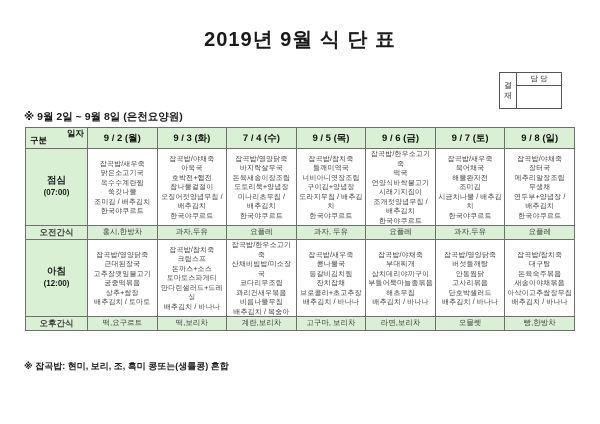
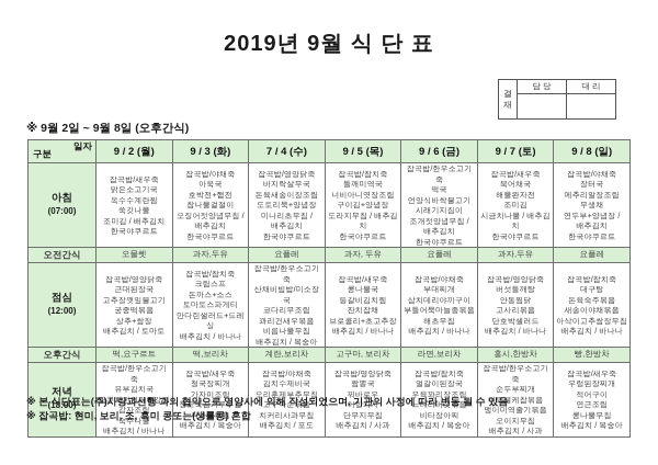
  2019년 9월 식 단 표
  결
  재
  담 당
+ 대 리
- ※ 9월 2일 ~ 9월 8일 (은천요양원)
+ ※ 9월 2일 ~ 9월 8일 (오후간식)
  일자 구분	9 / 2 (월)	9 / 3 (화)	7 / 4 (수)	9 / 5 (목)	9 / 6 (금)	9 / 7 (토)	9 / 8 (일)
- 점심(07:00)	잡곡밥/새우죽 맑은소고기국 옥수수계란찜 쑥갓나물 조미김 / 배추김치 한국야쿠르트	잡곡밥/야채죽 아욱국 호박전+햄전 참나물겉절이 오징어젓양념무침 / 배추김치 한국야쿠르트	잡곡밥/영양닭죽 바지락살무국 돈육새송이장조림 도토리묵+양념장 미나리초무침 / 배추김치 한국야쿠르트	잡곡밥/참치죽 들깨미역국 너비아니엿장조림 구이김+양념장 도라지무침 / 배추김치 한국야쿠르트	잡곡밥/한우소고기죽 떡국 언양식바싹불고기 시래기지짐이 조개젓양념무침 / 배추김치 한국야쿠르트	잡곡밥/새우죽 북어채국 해물완자전 조미김 시금치나물 / 배추김치 한국야쿠르트	잡곡밥/야채죽 장터국 메추리알장조림 무생채 연두부+양념장 / 배추김치 한국야쿠르트
+ 아침(07:00)	잡곡밥/새우죽 맑은소고기국 옥수수계란찜 쑥갓나물 조미김 / 배추김치 한국야쿠르트	잡곡밥/야채죽 아욱국 호박전+햄전 참나물겉절이 오징어젓양념무침 / 배추김치 한국야쿠르트	잡곡밥/영양닭죽 바지락살무국 돈육새송이장조림 도토리묵+양념장 미나리초무침 / 배추김치 한국야쿠르트	잡곡밥/참치죽 들깨미역국 너비아니엿장조림 구이김+양념장 도라지무침 / 배추김치 한국야쿠르트	잡곡밥/한우소고기죽 떡국 언양식바싹불고기 시래기지짐이 조개젓양념무침 / 배추김치 한국야쿠르트	잡곡밥/새우죽 북어채국 해물완자전 조미김 시금치나물 / 배추김치 한국야쿠르트	잡곡밥/야채죽 장터국 메추리알장조림 무생채 연두부+양념장 / 배추김치 한국야쿠르트
- 오전간식	홍시,한방차	과자,두유	요플레	과자, 두유	요플레	과자,두유	요플레
+ 오전간식	오믈렛	과자,두유	요플레	과자, 두유	요플레	과자,두유	요플레
- 아침(12:00)	잡곡밥/영양닭죽 근대된장국 고추장깻잎불고기 궁중떡볶음 상추+쌈장 배추김치 / 토마토	잡곡밥/참치죽 크림스프 돈까스+소스 토마토스파게티 만다린샐러드+드레싱 배추김치 / 바나나	잡곡밥/한우소고기죽 산채비빔밥/미소장국 코다리무조림 꽈리건새우볶음 비름나물무침 배추김치 / 복숭아	잡곡밥/새우죽 콩나물국 등갈비김치찜 잔치잡채 브로콜리+초고추장 배추김치 / 바나나	잡곡밥/야채죽 부대찌개 삼치데리야끼구이 부들어묵마늘종볶음 해초무침 배추김치 / 바나나	잡곡밥/영양닭죽 버섯들깨탕 안동찜닭 고사리볶음 단호박샐러드 배추김치 / 바나나	잡곡밥/참치죽 대구탕 돈육숙주볶음 새송이야채볶음 아삭이고추쌈장무침 배추김치 / 바나나
+ 점심(12:00)	잡곡밥/영양닭죽 근대된장국 고추장깻잎불고기 궁중떡볶음 상추+쌈장 배추김치 / 토마토	잡곡밥/참치죽 크림스프 돈까스+소스 토마토스파게티 만다린샐러드+드레싱 배추김치 / 바나나	잡곡밥/한우소고기죽 산채비빔밥/미소장국 코다리무조림 꽈리건새우볶음 비름나물무침 배추김치 / 복숭아	잡곡밥/새우죽 콩나물국 등갈비김치찜 잔치잡채 브로콜리+초고추장 배추김치 / 바나나	잡곡밥/야채죽 부대찌개 삼치데리야끼구이 부들어묵마늘종볶음 해초무침 배추김치 / 바나나	잡곡밥/영양닭죽 버섯들깨탕 안동찜닭 고사리볶음 단호박샐러드 배추김치 / 바나나	잡곡밥/참치죽 대구탕 돈육숙주볶음 새송이야채볶음 아삭이고추쌈장무침 배추김치 / 바나나
- 오후간식	떡,요구르트	떡,보리차	계란,보리차	고구마, 보리차	라면,보리차	오믈렛	빵,한방차
+ 오후간식	떡,요구르트	떡,보리차	계란,보리차	고구마, 보리차	라면,보리차	홍시,한방차	빵,한방차
+ 저녁(18:00)	잡곡밥/한우소고기죽 유부김치국 팝콘치킨견과류강정 감자조림 숙주나물 배추김치 / 바나나	잡곡밥/새우죽 청국장찌개 가자미조림 청포묵김가루무침 취나물볶음 배추김치 / 복숭아	잡곡밥/야채죽 김치수제비국 오리훈제부추무침 고구마순볶음 치커리사과무침 배추김치 / 포도	잡곡밥/영양닭죽 짬뽕국 꿔바로우 어향가지 단무지무침 배추김치 / 사과	잡곡밥/참치죽 얼갈이된장국 우육꽈리장조림 느타리버섯볶음 비타장아찌 배추김치 / 복숭아	잡곡밥/한우소고기죽 순두부찌개 미트볼케찹볶음 맹이미역줄기볶음 오이지무침 배추김치 / 사과	잡곡밥/새우죽 우렁된장찌개 적어구이 연근조림 콩나물무침 배추김치 / 복숭아
+ ※ 본 식단표는(주)사랑과선행 과의 협약으로 영양사에 의해 작성되었으며, 기관의 사정에 따라 변동 될 수 있음
  ※ 잡곡밥: 현미, 보리, 조, 흑미 콩또는(생률콩) 혼합
